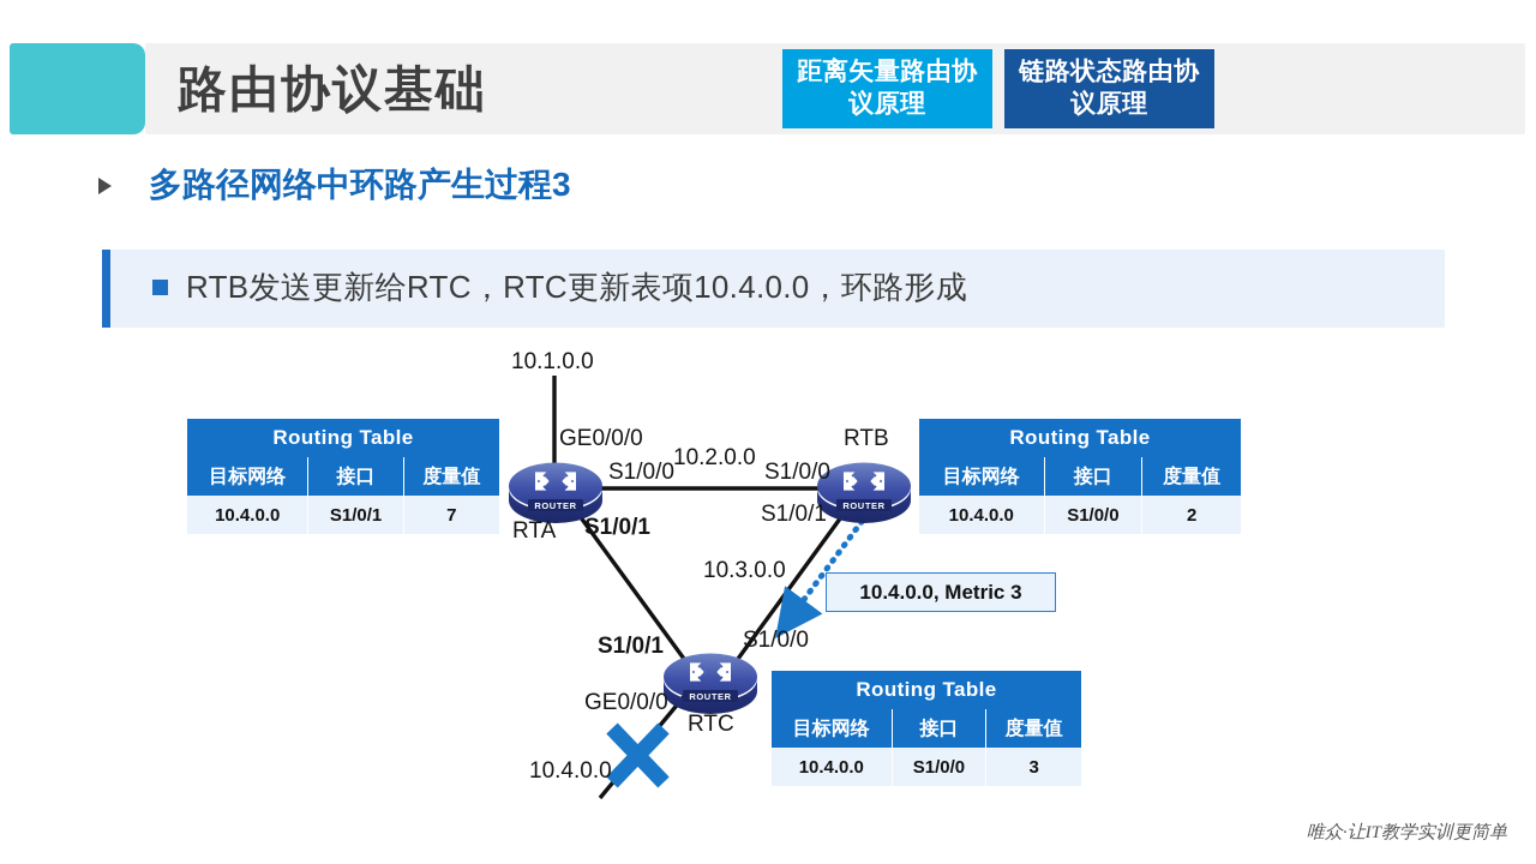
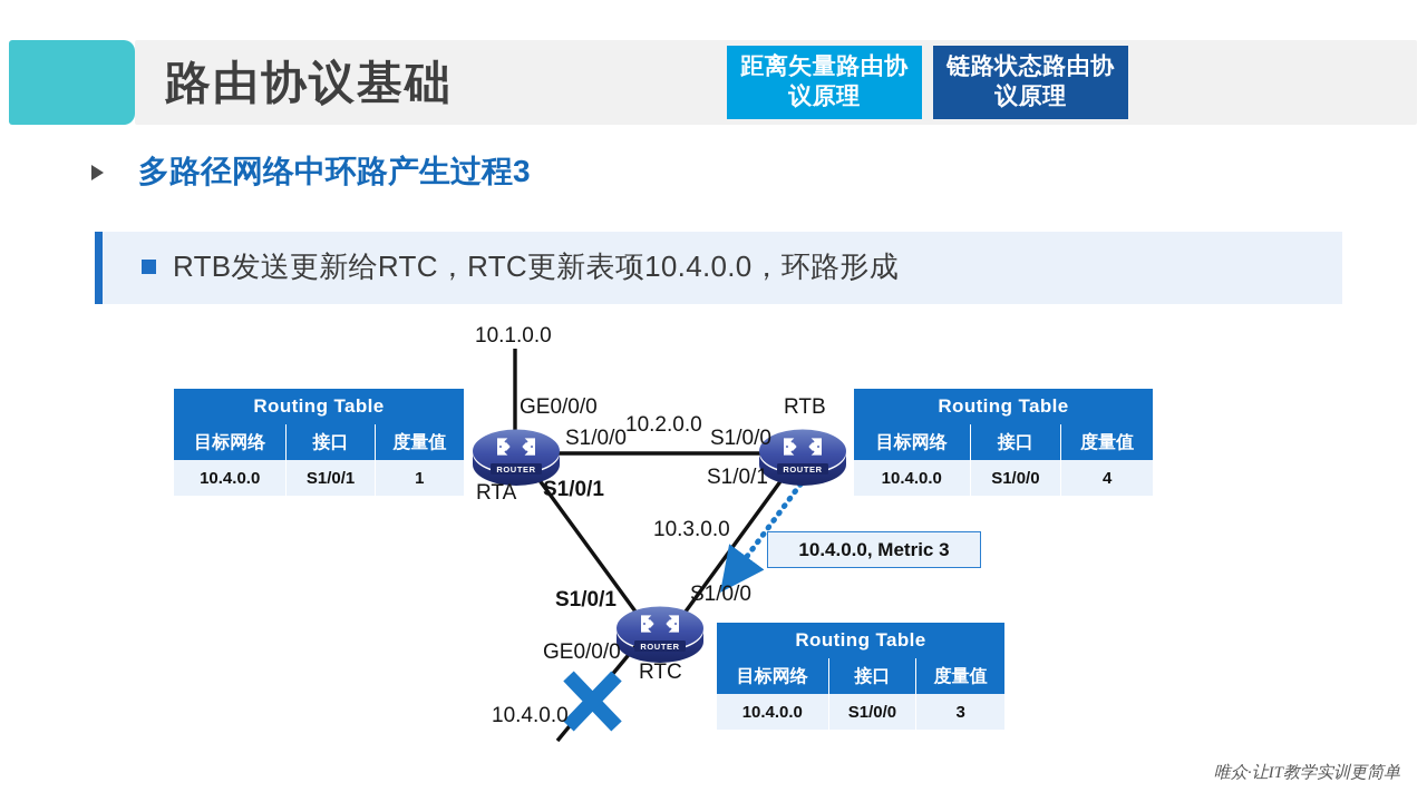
  路由协议基础
  距离矢量路由协议原理
  链路状态路由协议原理
  多路径网络中环路产生过程3
  RTB发送更新给RTC，RTC更新表项10.4.0.0，环路形成
  ROUTER
  ROUTER
  ROUTER
  10.1.0.0
  GE0/0/0
  S1/0/0
  10.2.0.0
  S1/0/0
  RTB
  RTA
  S1/0/1
  S1/0/1
  10.3.0.0
  S1/0/1
  S1/0/0
  GE0/0/0
  RTC
  10.4.0.0
  10.4.0.0, Metric 3
  Routing Table
  目标网络
  接口
  度量值
  10.4.0.0
  S1/0/1
- 7
+ 1
  Routing Table
  目标网络
  接口
  度量值
  10.4.0.0
  S1/0/0
- 2
+ 4
  Routing Table
  目标网络
  接口
  度量值
  10.4.0.0
  S1/0/0
  3
  唯众·让IT教学实训更简单
